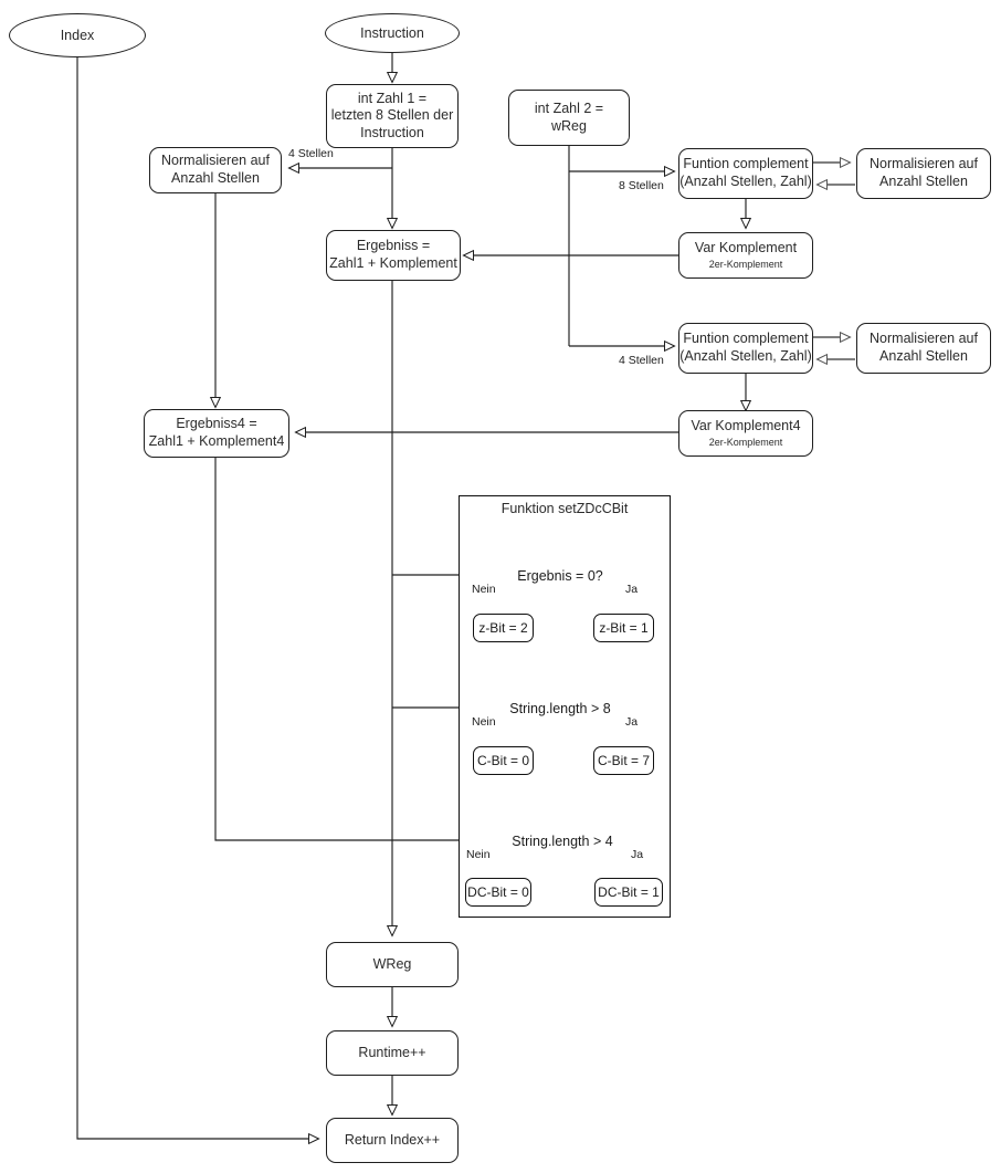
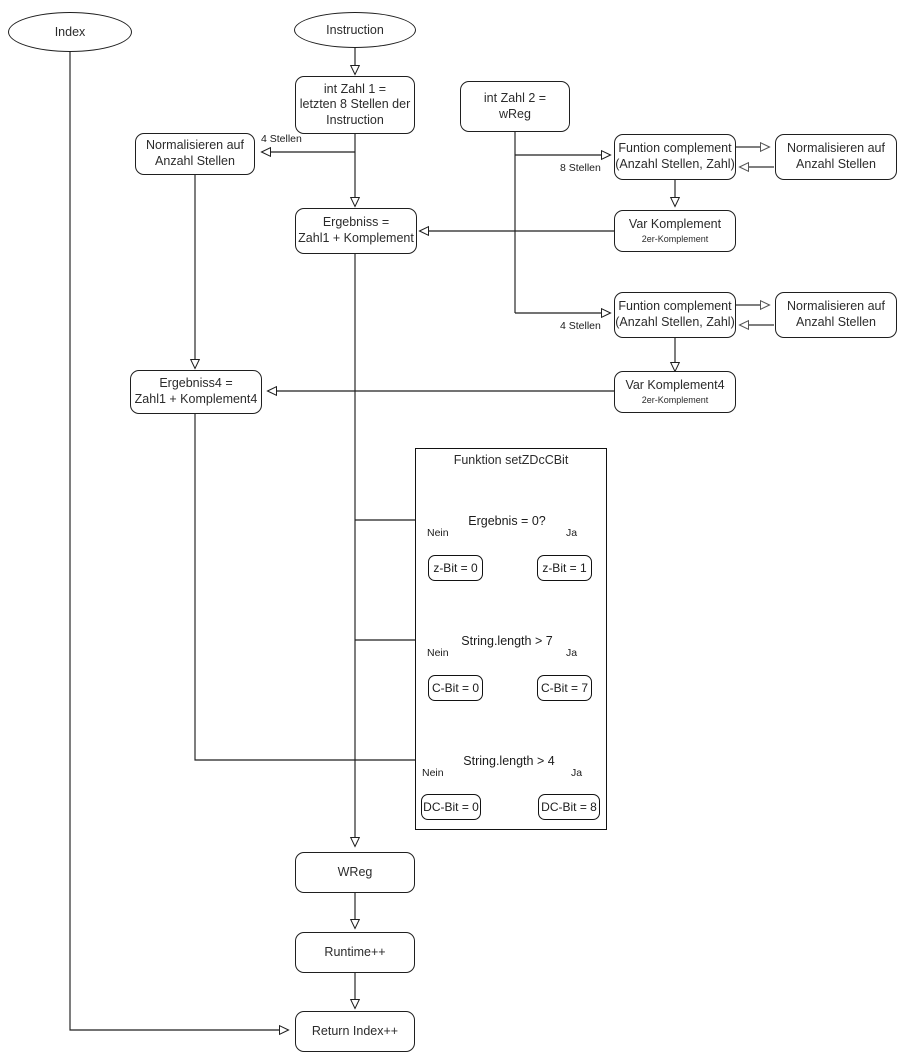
  Index
  Instruction
  int Zahl 1 =
  letzten 8 Stellen der
  Instruction
  int Zahl 2 =
  wReg
  Normalisieren auf
  Anzahl Stellen
  Funtion complement
  (Anzahl Stellen, Zahl)
  Normalisieren auf
  Anzahl Stellen
  Var Komplement
  2er-Komplement
  Ergebniss =
  Zahl1 + Komplement
  Funtion complement
  (Anzahl Stellen, Zahl)
  Normalisieren auf
  Anzahl Stellen
  Var Komplement4
  2er-Komplement
  Ergebniss4 =
  Zahl1 + Komplement4
  WReg
  Runtime++
  Return Index++
  Funktion setZDcCBit
  Ergebnis = 0?
  Nein
  Ja
- z-Bit = 2
+ z-Bit = 0
  z-Bit = 1
- String.length > 8
+ String.length > 7
  Nein
  Ja
  C-Bit = 0
  C-Bit = 7
  String.length > 4
  Nein
  Ja
  DC-Bit = 0
- DC-Bit = 1
+ DC-Bit = 8
  4 Stellen
  8 Stellen
  4 Stellen
